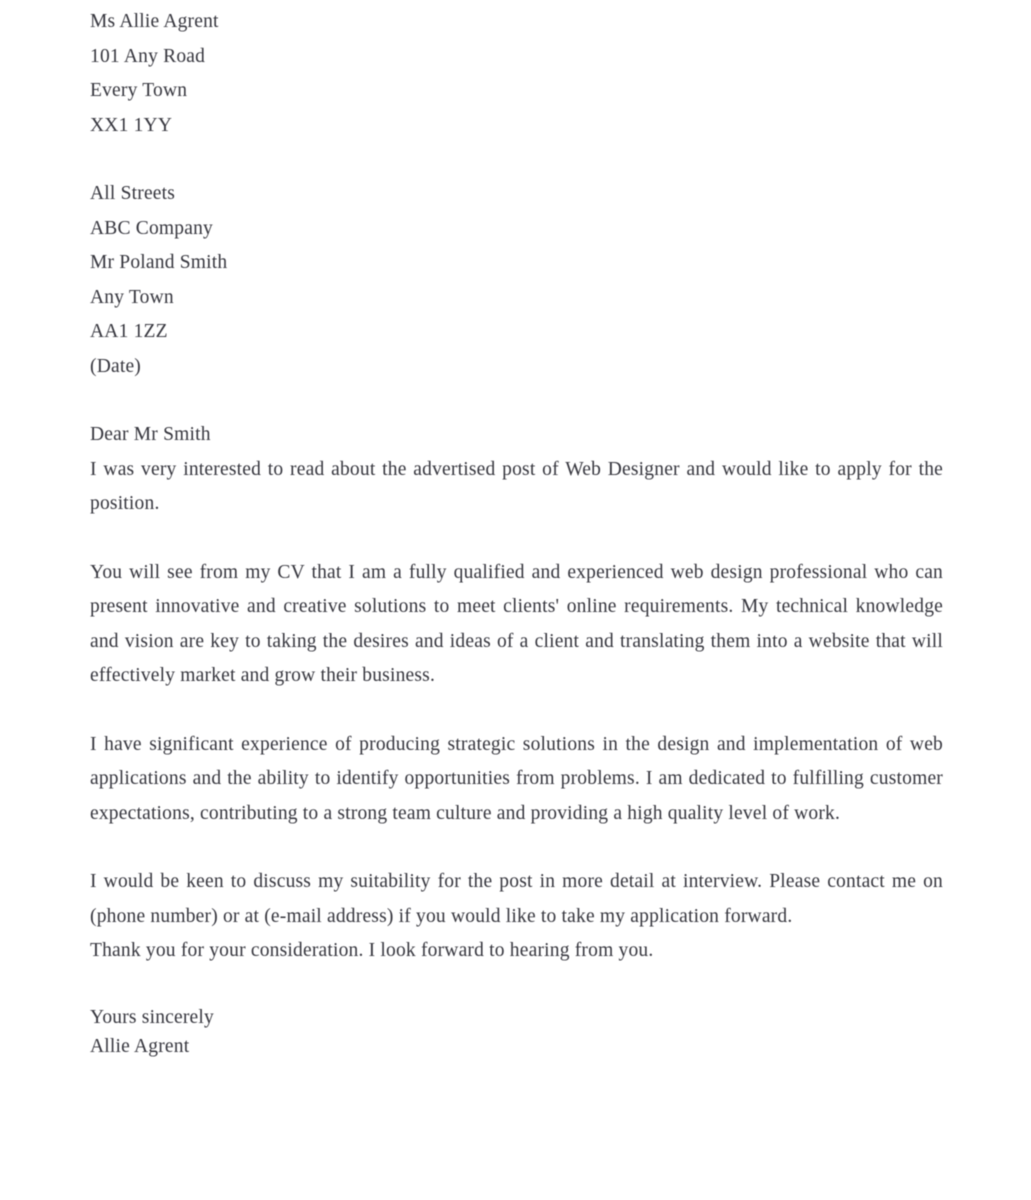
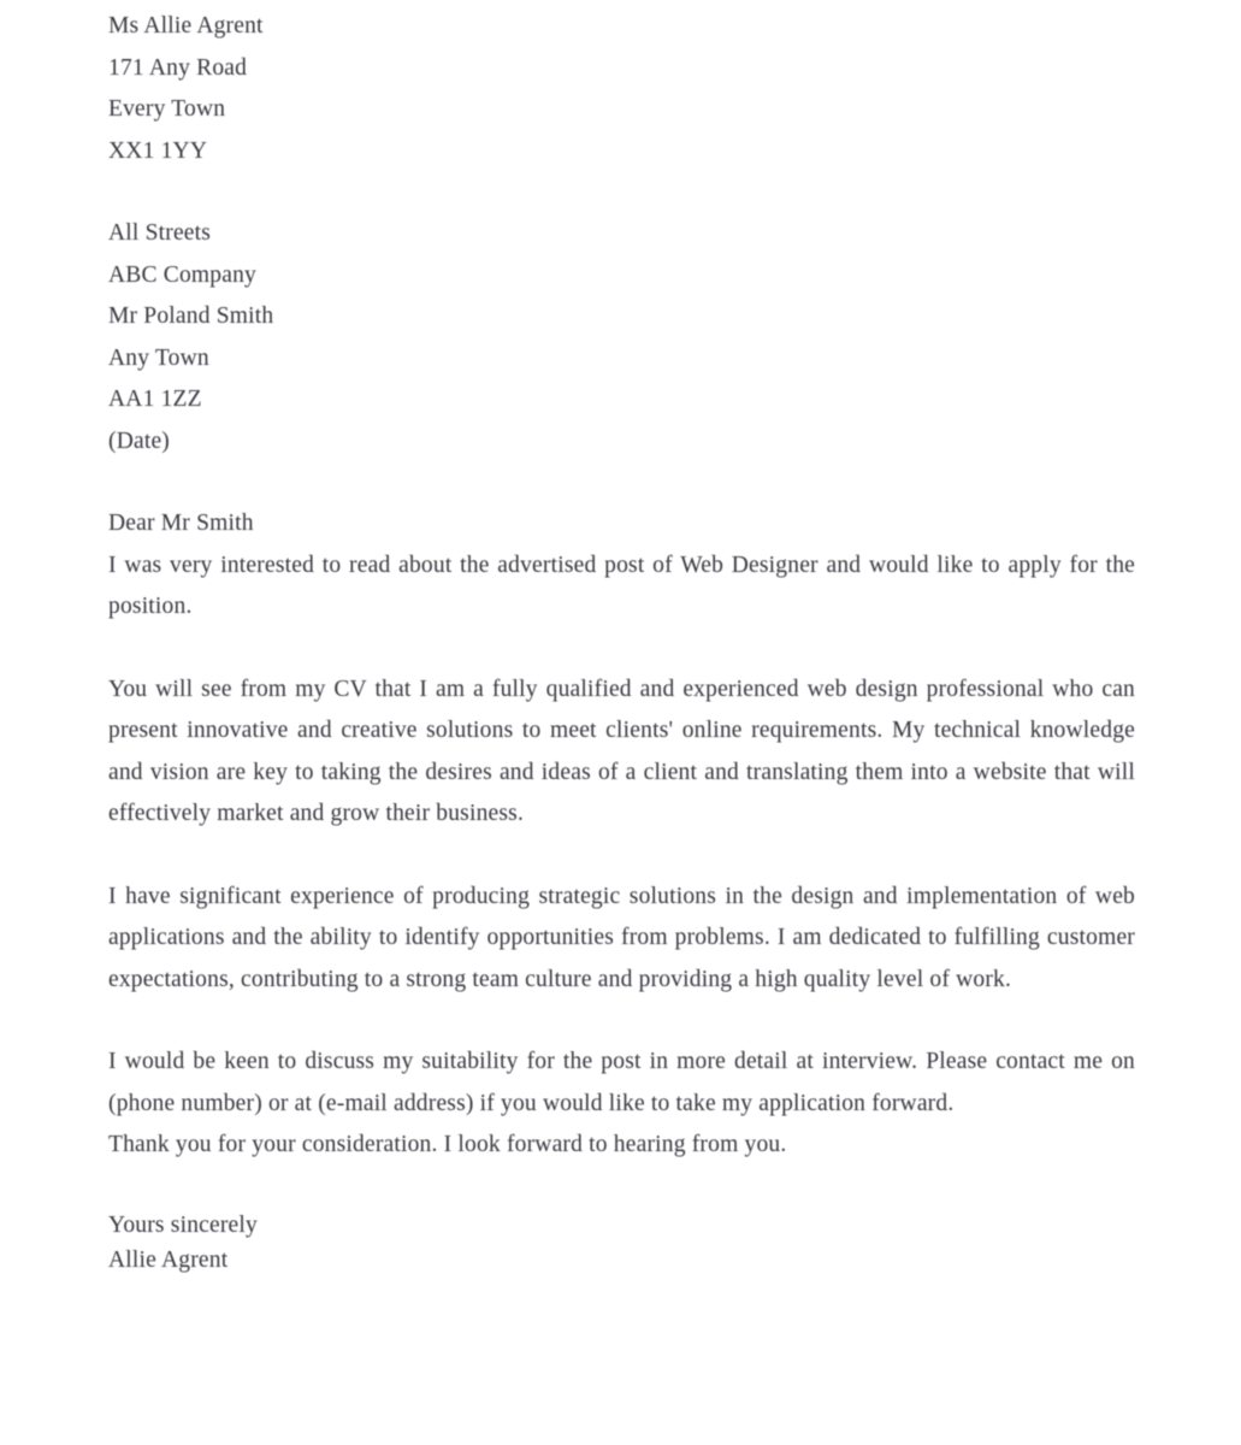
  Ms Allie Agrent
- 101 Any Road
+ 171 Any Road
  Every Town
  XX1 1YY
  All Streets
  ABC Company
  Mr Poland Smith
  Any Town
  AA1 1ZZ
  (Date)
  Dear Mr Smith
  I was very interested to read about the advertised post of Web Designer and would like to apply for the position.
  You will see from my CV that I am a fully qualified and experienced web design professional who can present innovative and creative solutions to meet clients' online requirements. My technical knowledge and vision are key to taking the desires and ideas of a client and translating them into a website that will effectively market and grow their business.
  I have significant experience of producing strategic solutions in the design and implementation of web applications and the ability to identify opportunities from problems. I am dedicated to fulfilling customer expectations, contributing to a strong team culture and providing a high quality level of work.
  I would be keen to discuss my suitability for the post in more detail at interview. Please contact me on (phone number) or at (e-mail address) if you would like to take my application forward.
  Thank you for your consideration. I look forward to hearing from you.
  Yours sincerely
  Allie Agrent
